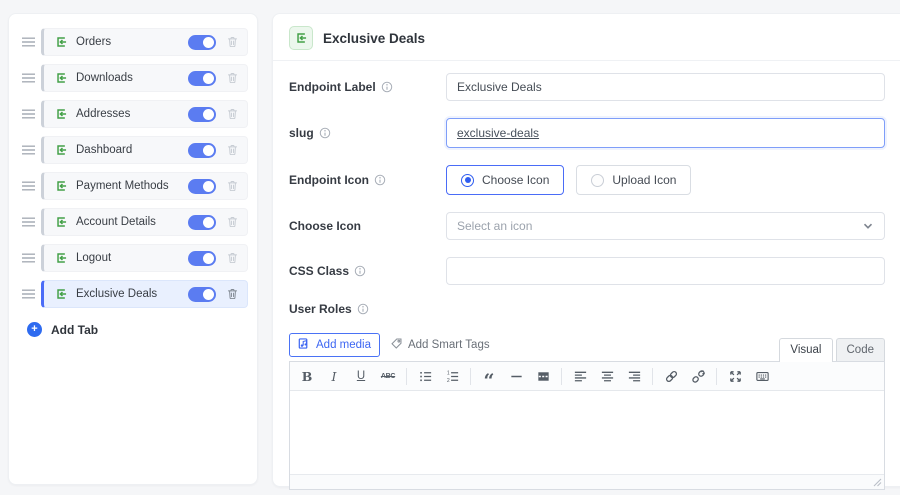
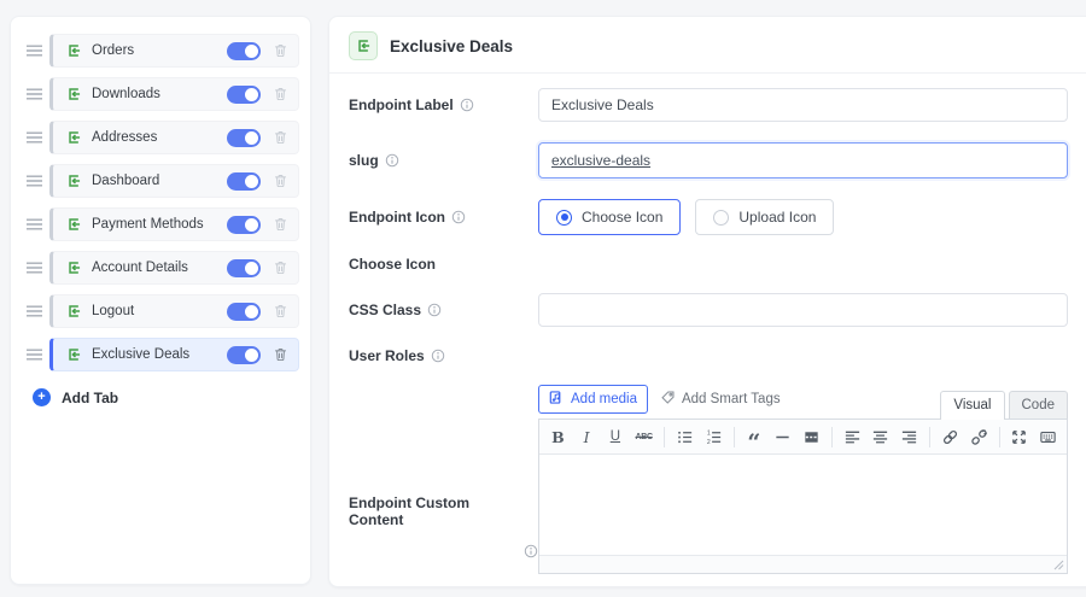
  Orders
  Downloads
  Addresses
  Dashboard
  Payment Methods
  Account Details
  Logout
  Exclusive Deals
  +
  Add Tab
  Exclusive Deals
  Endpoint Label
  Exclusive Deals
  slug
  exclusive-deals
  Endpoint Icon
  Choose Icon
  Upload Icon
  Choose Icon
- Select an icon
  CSS Class
  User Roles
+ Endpoint Custom Content
  Add media
  Add Smart Tags
  Visual
  Code
  B
  I
  U
  “
